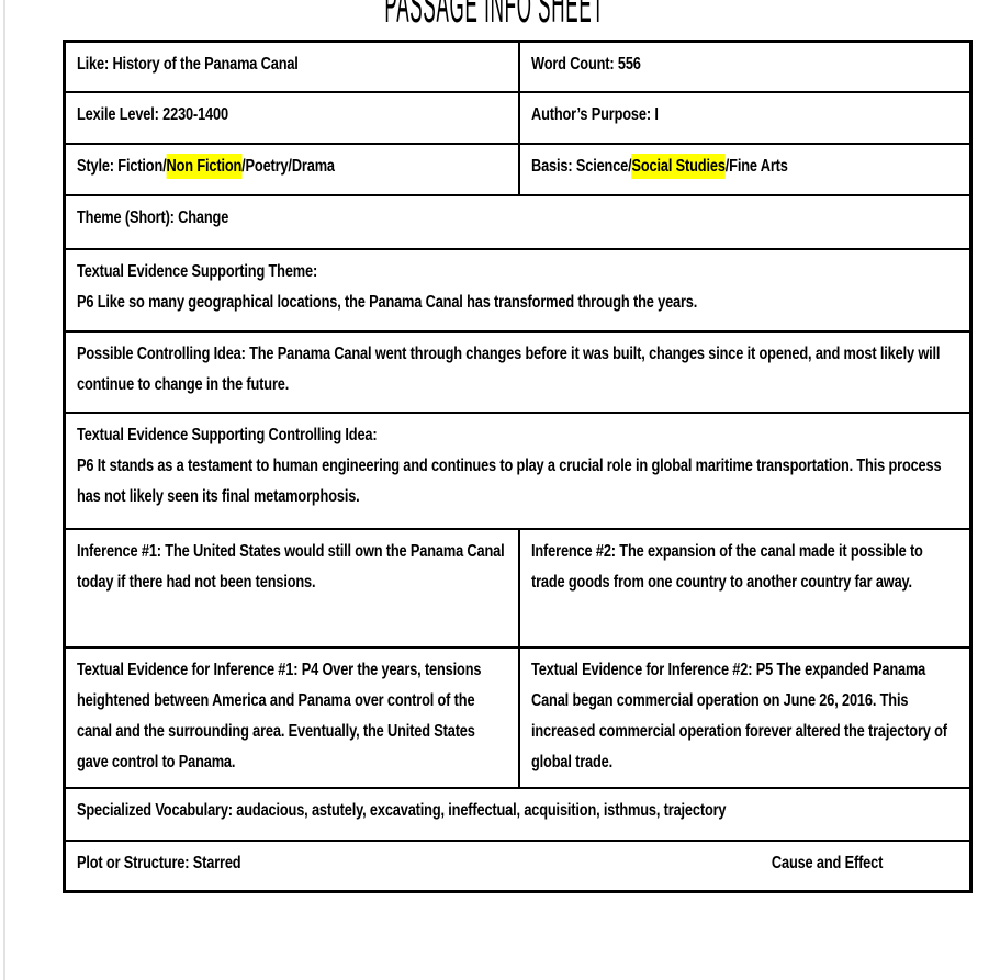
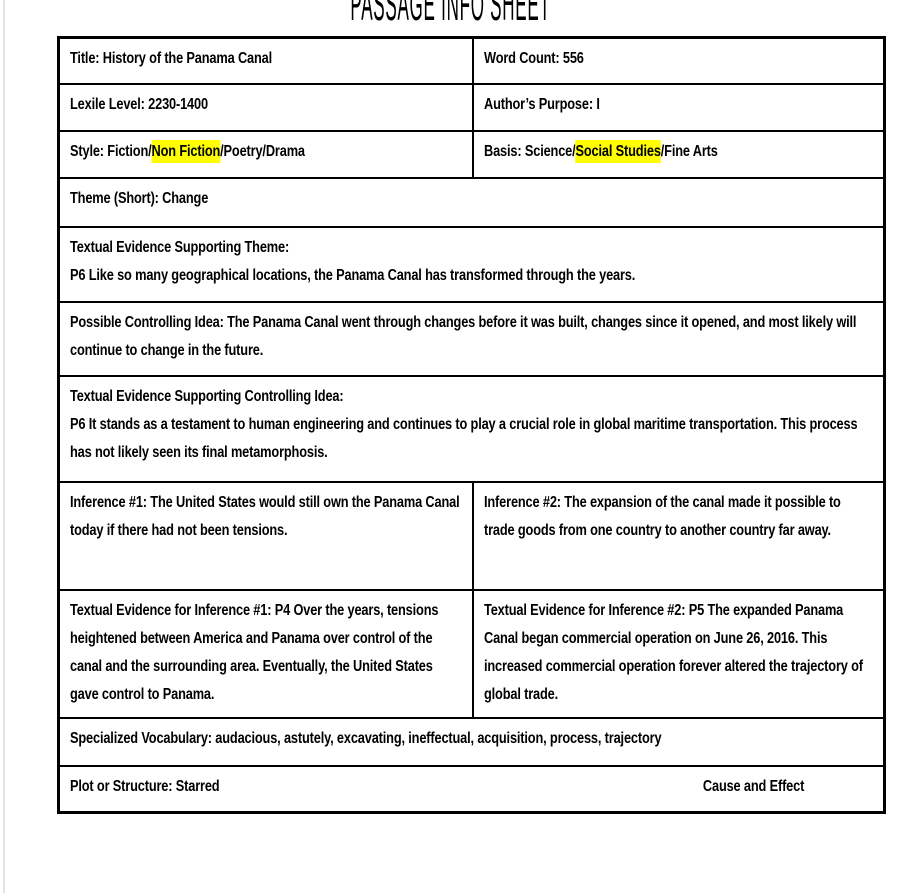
  PASSAGE INFO SHEET
- Like: History of the Panama Canal
+ Title: History of the Panama Canal
  Word Count: 556
  Lexile Level: 2230-1400
  Author’s Purpose: I
  Style: Fiction/Non Fiction/Poetry/Drama
  Basis: Science/Social Studies/Fine Arts
  Theme (Short): Change
  Textual Evidence Supporting Theme:
  P6 Like so many geographical locations, the Panama Canal has transformed through the years.
  Possible Controlling Idea: The Panama Canal went through changes before it was built, changes since it opened, and most likely will continue to change in the future.
  Textual Evidence Supporting Controlling Idea:
  P6 It stands as a testament to human engineering and continues to play a crucial role in global maritime transportation. This process has not likely seen its final metamorphosis.
  Inference #1: The United States would still own the Panama Canal today if there had not been tensions.
  Inference #2: The expansion of the canal made it possible to trade goods from one country to another country far away.
  Textual Evidence for Inference #1: P4 Over the years, tensions heightened between America and Panama over control of the canal and the surrounding area. Eventually, the United States gave control to Panama.
  Textual Evidence for Inference #2: P5 The expanded Panama Canal began commercial operation on June 26, 2016. This increased commercial operation forever altered the trajectory of global trade.
- Specialized Vocabulary: audacious, astutely, excavating, ineffectual, acquisition, isthmus, trajectory
+ Specialized Vocabulary: audacious, astutely, excavating, ineffectual, acquisition, process, trajectory
  Plot or Structure: Starred
  Cause and Effect
